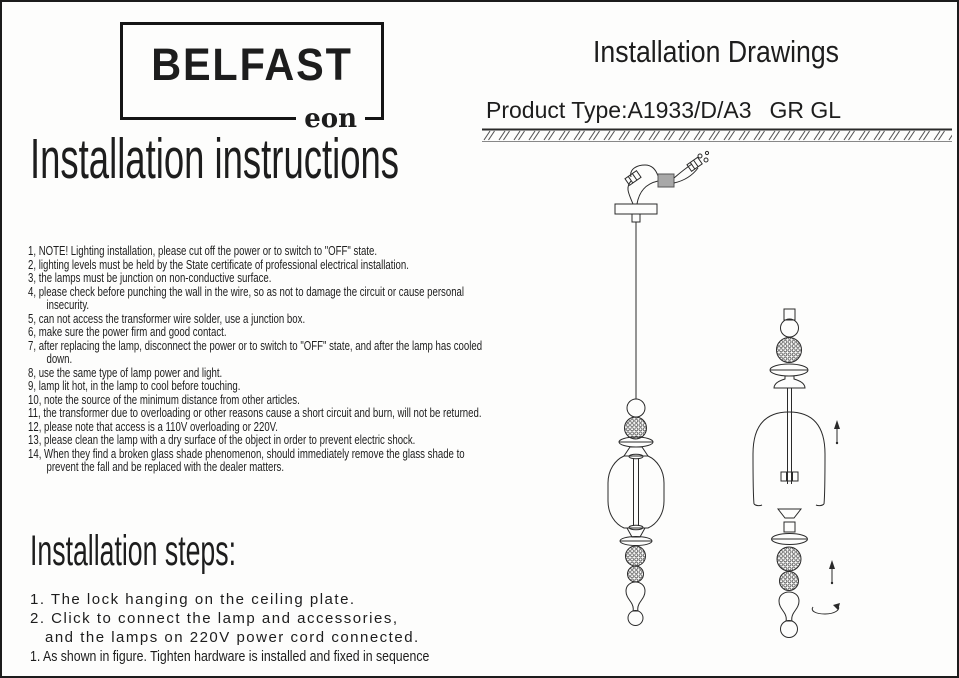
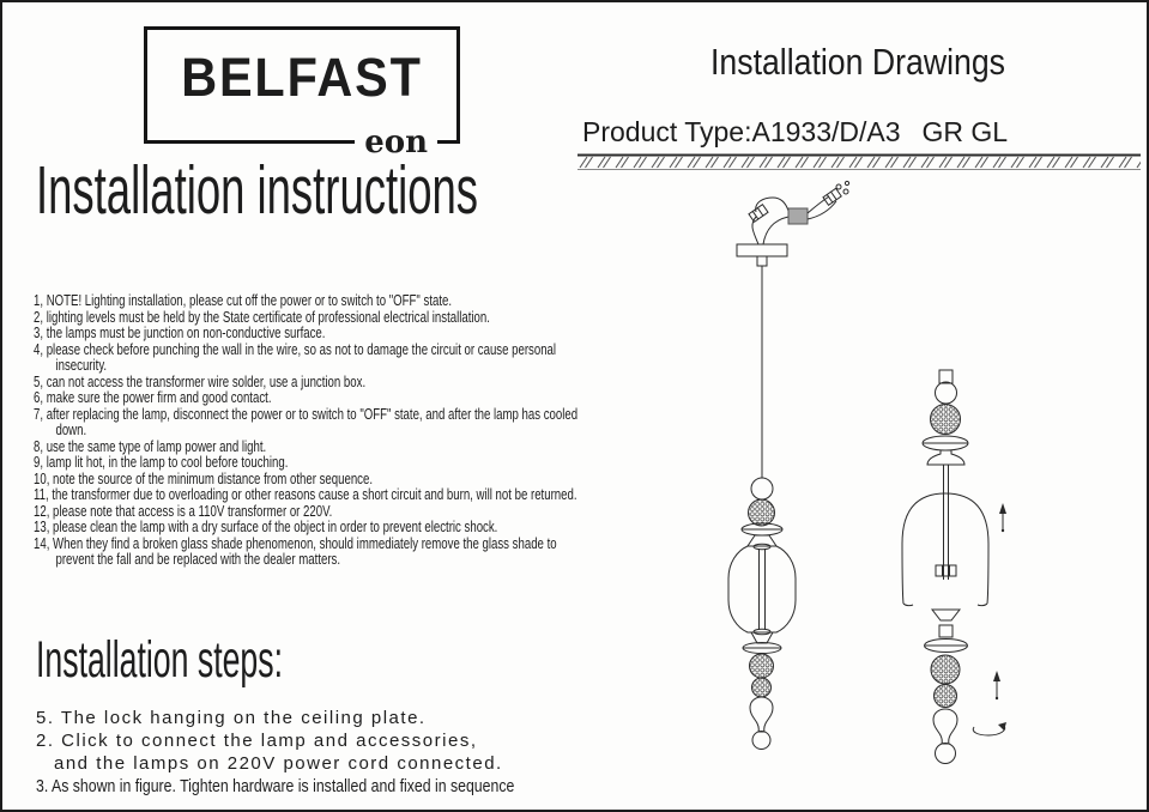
  BELFAST
  eon
  Installation instructions
  1, NOTE! Lighting installation, please cut off the power or to switch to "OFF" state.
  2, lighting levels must be held by the State certificate of professional electrical installation.
  3, the lamps must be junction on non-conductive surface.
  4, please check before punching the wall in the wire, so as not to damage the circuit or cause personal insecurity.
  5, can not access the transformer wire solder, use a junction box.
  6, make sure the power firm and good contact.
  7, after replacing the lamp, disconnect the power or to switch to "OFF" state, and after the lamp has cooled down.
  8, use the same type of lamp power and light.
  9, lamp lit hot, in the lamp to cool before touching.
- 10, note the source of the minimum distance from other articles.
+ 10, note the source of the minimum distance from other sequence.
  11, the transformer due to overloading or other reasons cause a short circuit and burn, will not be returned.
- 12, please note that access is a 110V overloading or 220V.
+ 12, please note that access is a 110V transformer or 220V.
  13, please clean the lamp with a dry surface of the object in order to prevent electric shock.
  14, When they find a broken glass shade phenomenon, should immediately remove the glass shade to prevent the fall and be replaced with the dealer matters.
  Installation steps:
- 1. The lock hanging on the ceiling plate.
+ 5. The lock hanging on the ceiling plate.
  2. Click to connect the lamp and accessories,
  and the lamps on 220V power cord connected.
- 1. As shown in figure. Tighten hardware is installed and fixed in sequence
+ 3. As shown in figure. Tighten hardware is installed and fixed in sequence
  Installation Drawings
  Product Type:A1933/D/A3 GR GL
